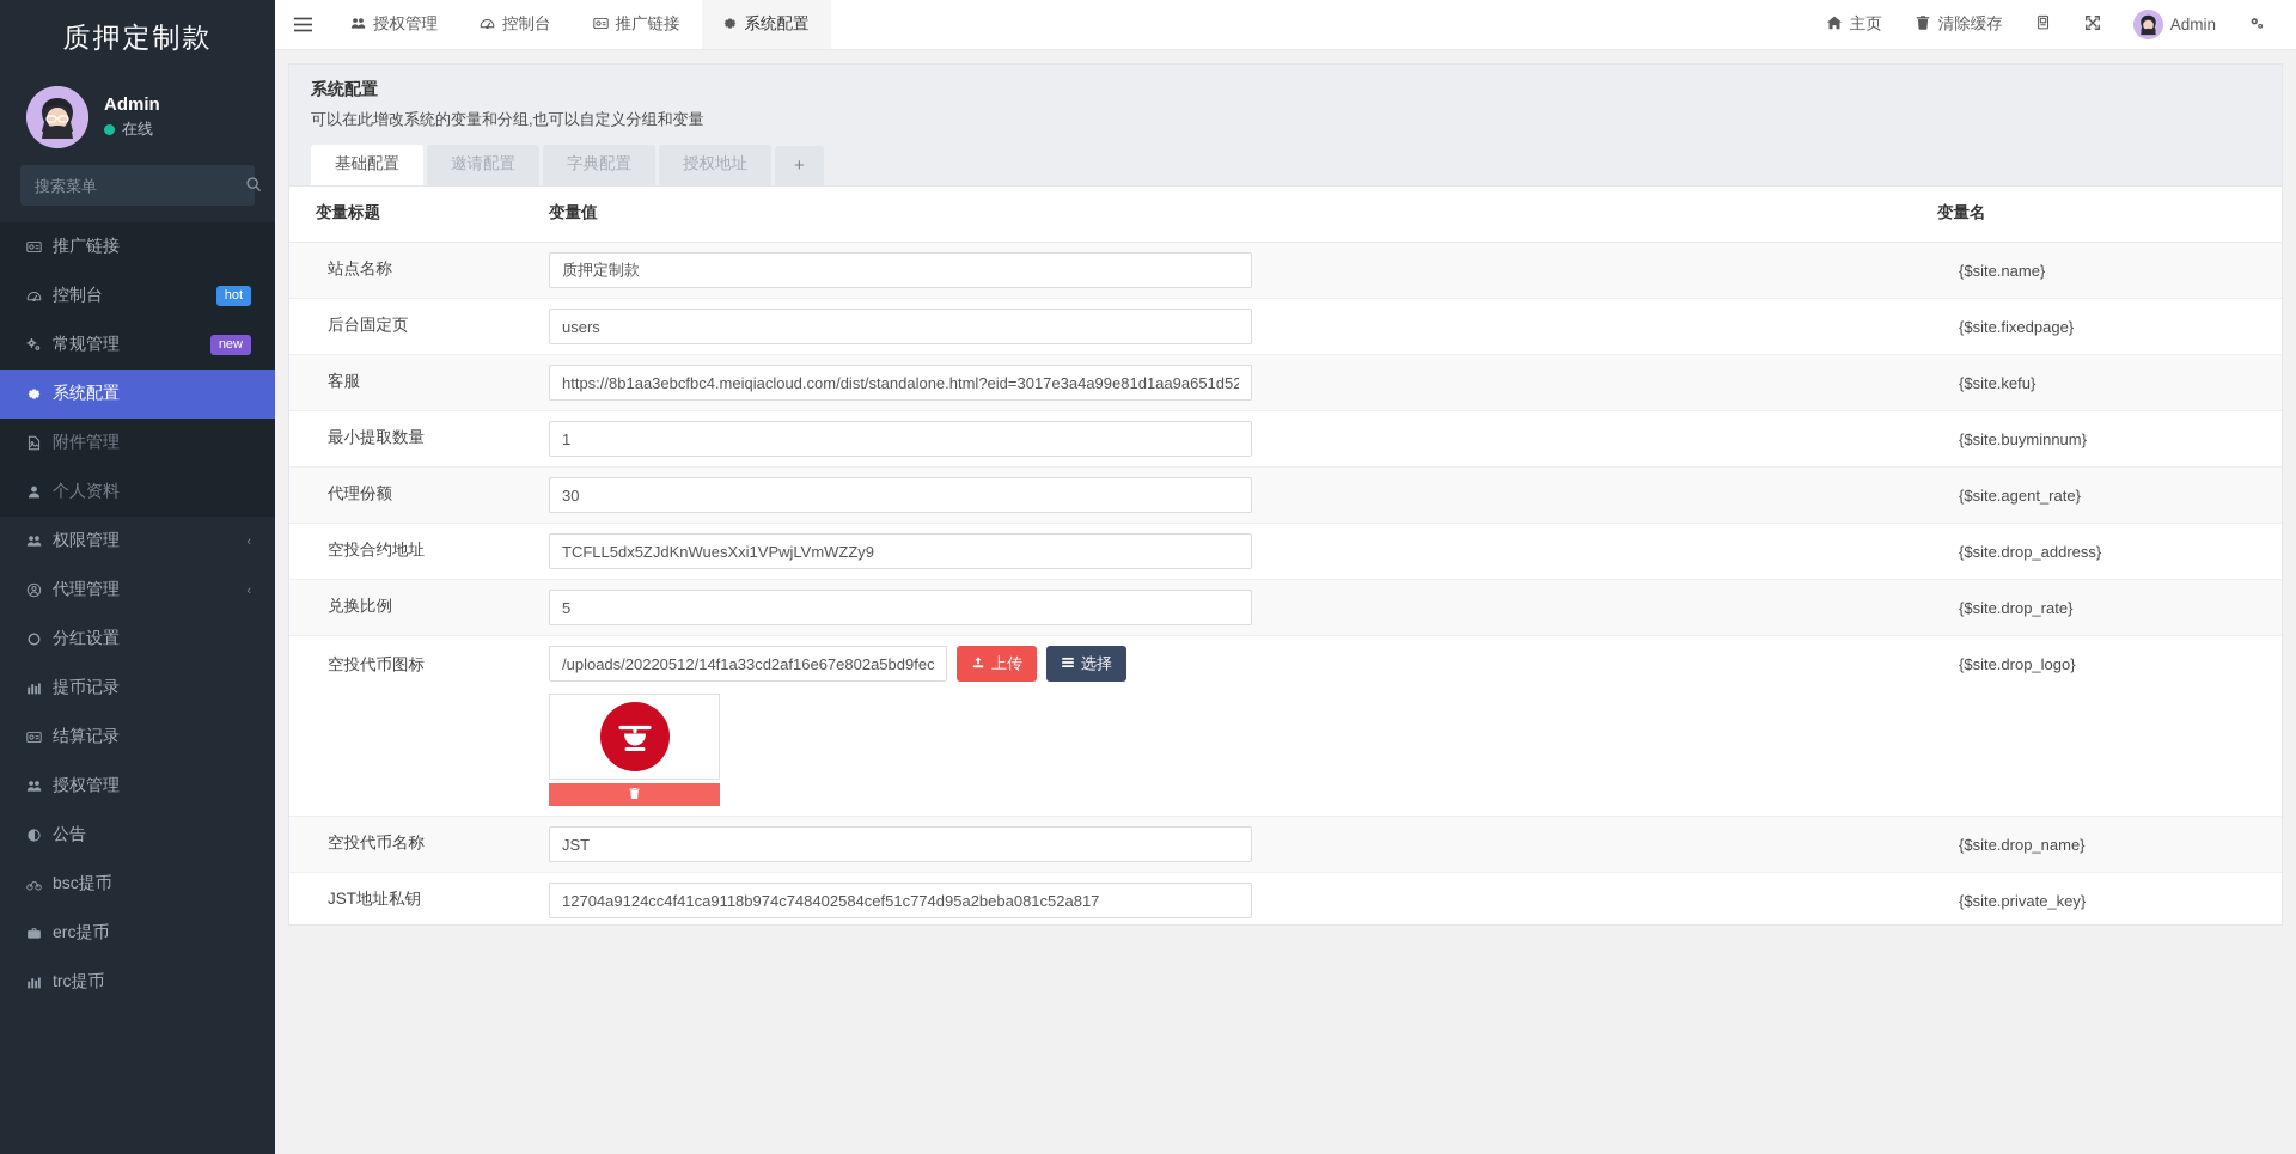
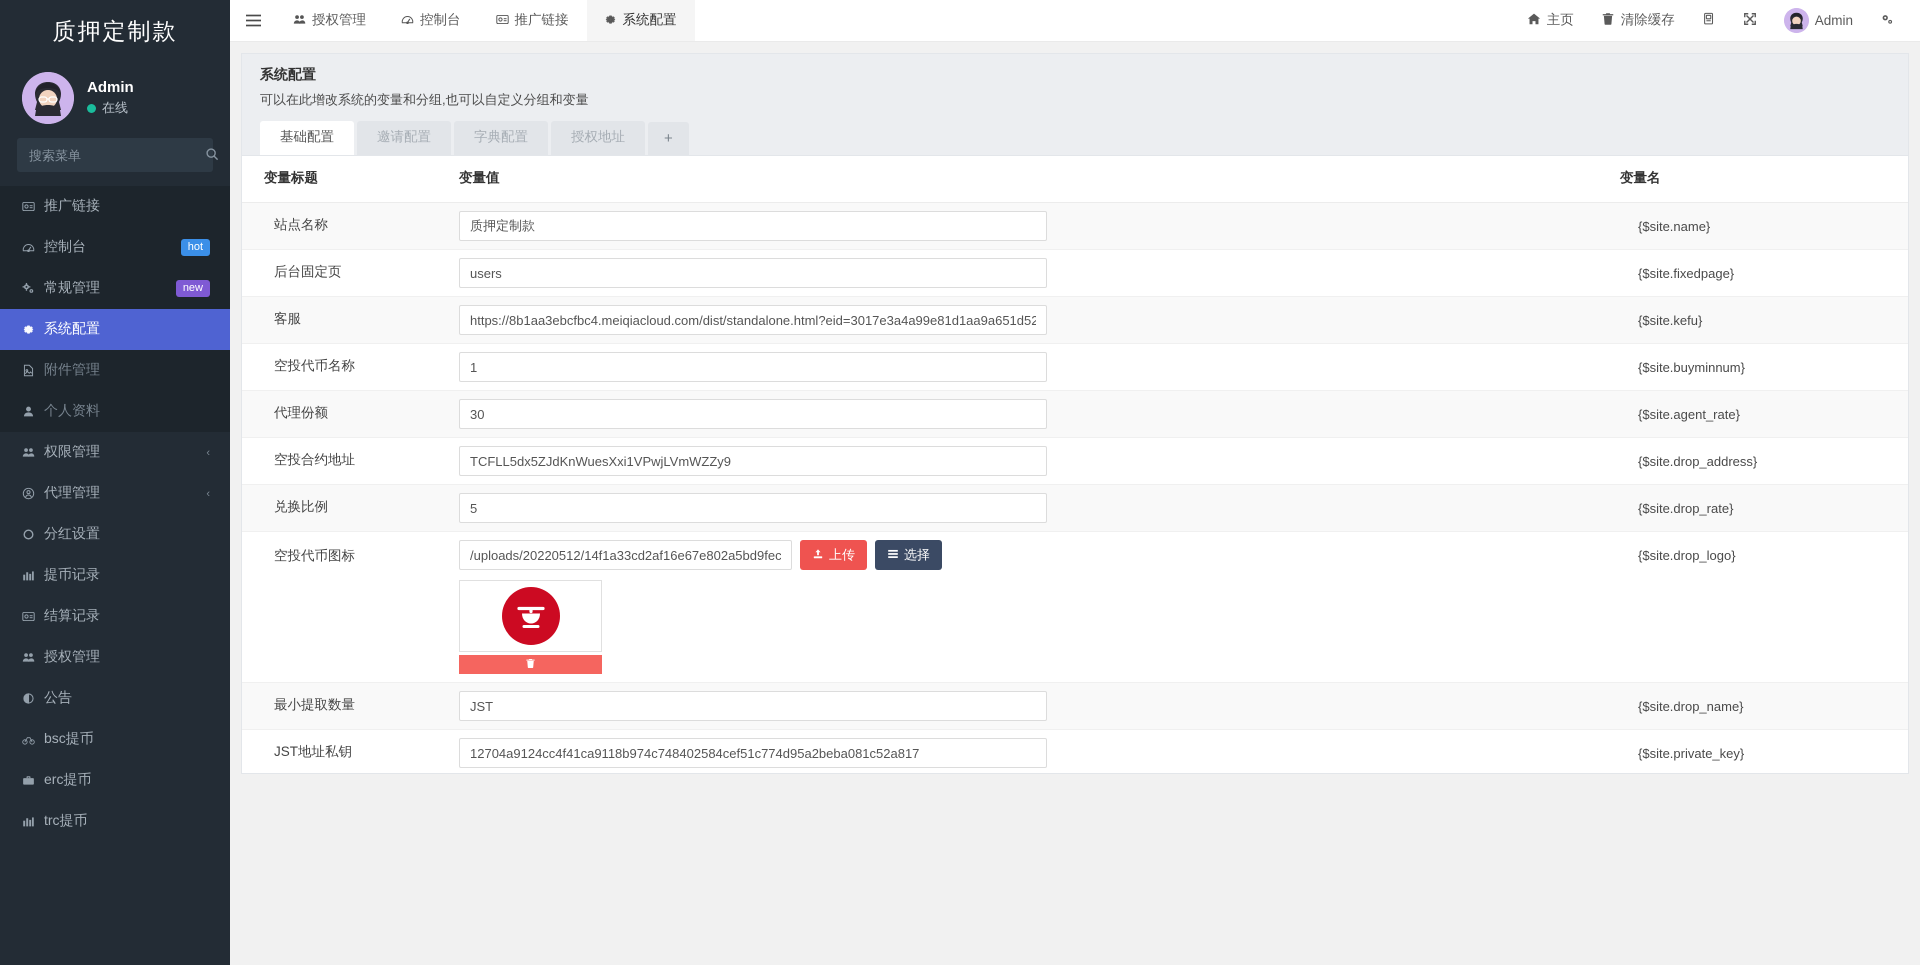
  质押定制款
  Admin
  在线
  搜索菜单
  推广链接
  控制台
  hot
  常规管理
  new
  系统配置
  附件管理
  个人资料
  权限管理
  ‹
  代理管理
  ‹
  分红设置
  提币记录
  结算记录
  授权管理
  公告
  bsc提币
  erc提币
  trc提币
  授权管理
  控制台
  推广链接
  系统配置
  主页
  清除缓存
  Admin
  系统配置
  可以在此增改系统的变量和分组,也可以自定义分组和变量
  基础配置
  邀请配置
  字典配置
  授权地址
  +
  变量标题	变量值	变量名
  站点名称	质押定制款	{$site.name}
  后台固定页	users	{$site.fixedpage}
  客服	https://8b1aa3ebcfbc4.meiqiacloud.com/dist/standalone.html?eid=3017e3a4a99e81d1aa9a651d52	{$site.kefu}
- 最小提取数量	1	{$site.buyminnum}
+ 空投代币名称	1	{$site.buyminnum}
  代理份额	30	{$site.agent_rate}
  空投合约地址	TCFLL5dx5ZJdKnWuesXxi1VPwjLVmWZZy9	{$site.drop_address}
  兑换比例	5	{$site.drop_rate}
  空投代币图标	/uploads/20220512/14f1a33cd2af16e67e802a5bd9fec 上传 选择	{$site.drop_logo}
- 空投代币名称	JST	{$site.drop_name}
+ 最小提取数量	JST	{$site.drop_name}
  JST地址私钥	12704a9124cc4f41ca9118b974c748402584cef51c774d95a2beba081c52a817	{$site.private_key}
